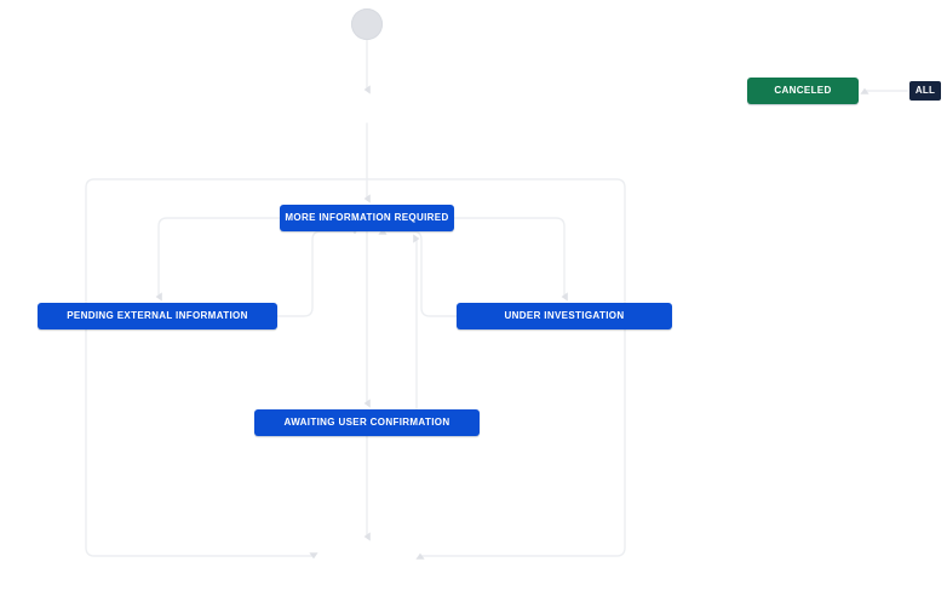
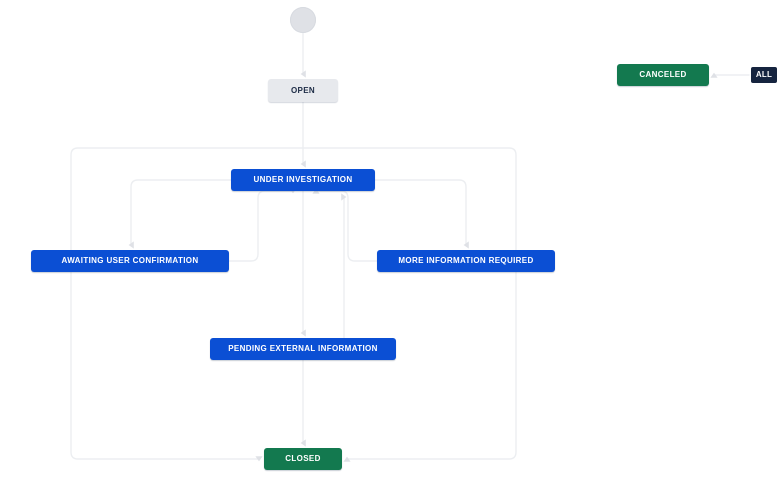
+ OPEN
- MORE INFORMATION REQUIRED
+ UNDER INVESTIGATION
- PENDING EXTERNAL INFORMATION
+ AWAITING USER CONFIRMATION
- UNDER INVESTIGATION
+ MORE INFORMATION REQUIRED
- AWAITING USER CONFIRMATION
+ PENDING EXTERNAL INFORMATION
+ CLOSED
  CANCELED
  ALL
